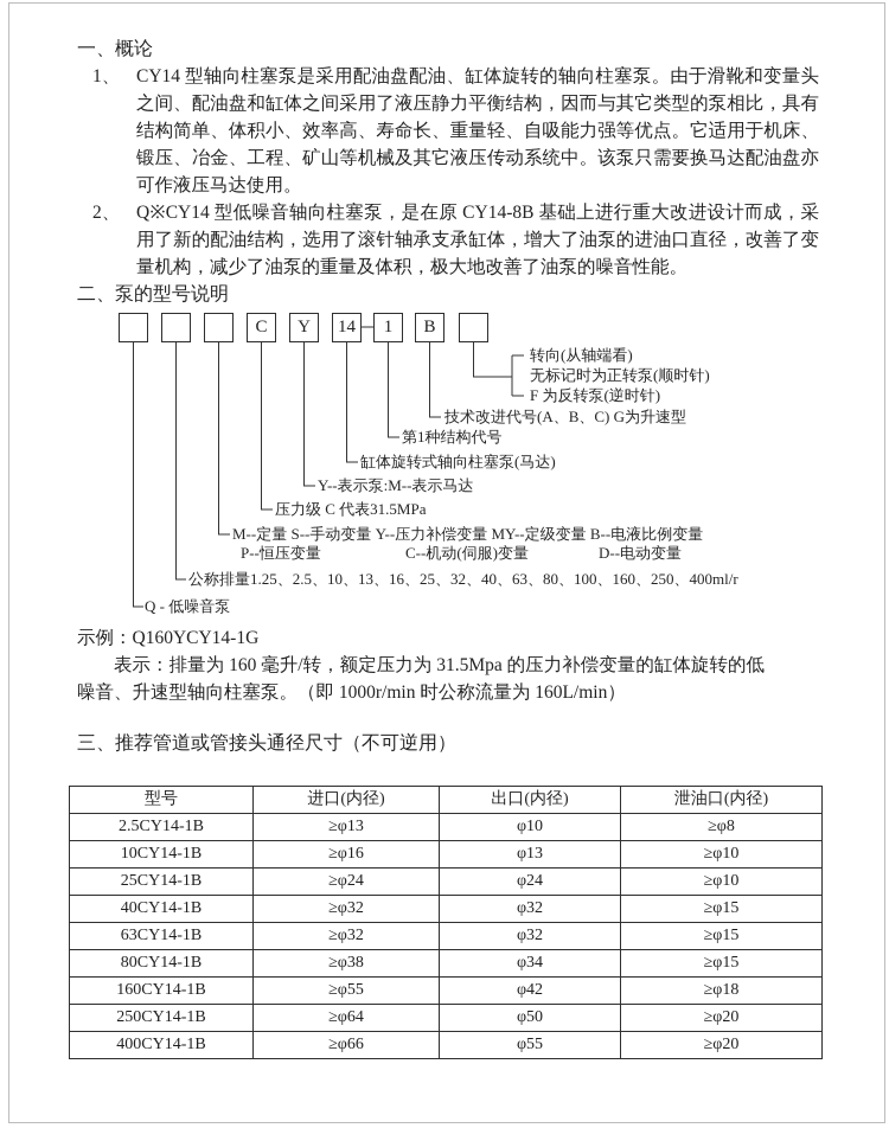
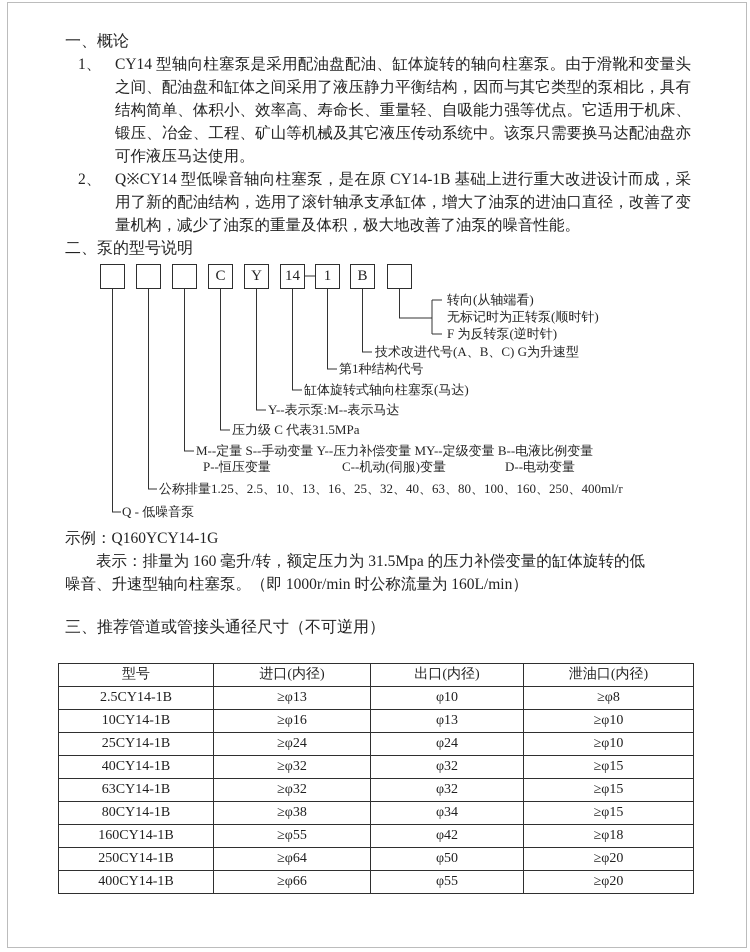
  一、概论
  1、
  CY14 型轴向柱塞泵是采用配油盘配油、缸体旋转的轴向柱塞泵。由于滑靴和变量头之间、配油盘和缸体之间采用了液压静力平衡结构，因而与其它类型的泵相比，具有结构简单、体积小、效率高、寿命长、重量轻、自吸能力强等优点。它适用于机床、锻压、冶金、工程、矿山等机械及其它液压传动系统中。该泵只需要换马达配油盘亦可作液压马达使用。
  2、
- Q※CY14 型低噪音轴向柱塞泵，是在原 CY14-8B 基础上进行重大改进设计而成，采用了新的配油结构，选用了滚针轴承支承缸体，增大了油泵的进油口直径，改善了变量机构，减少了油泵的重量及体积，极大地改善了油泵的噪音性能。
+ Q※CY14 型低噪音轴向柱塞泵，是在原 CY14-1B 基础上进行重大改进设计而成，采用了新的配油结构，选用了滚针轴承支承缸体，增大了油泵的进油口直径，改善了变量机构，减少了油泵的重量及体积，极大地改善了油泵的噪音性能。
  二、泵的型号说明
  C
  Y
  14
  1
  B
  转向(从轴端看)
  无标记时为正转泵(顺时针)
  F 为反转泵(逆时针)
  技术改进代号(A、B、C) G为升速型
  第1种结构代号
  缸体旋转式轴向柱塞泵(马达)
  Y--表示泵:M--表示马达
  压力级 C 代表31.5MPa
  M--定量 S--手动变量 Y--压力补偿变量 MY--定级变量 B--电液比例变量
  P--恒压变量
  C--机动(伺服)变量
  D--电动变量
  公称排量1.25、2.5、10、13、16、25、32、40、63、80、100、160、250、400ml/r
  Q - 低噪音泵
  示例：Q160YCY14-1G
  表示：排量为 160 毫升/转，额定压力为 31.5Mpa 的压力补偿变量的缸体旋转的低噪音、升速型轴向柱塞泵。（即 1000r/min 时公称流量为 160L/min）
  三、推荐管道或管接头通径尺寸（不可逆用）
  型号	进口(内径)	出口(内径)	泄油口(内径)
  2.5CY14-1B	≥φ13	φ10	≥φ8
  10CY14-1B	≥φ16	φ13	≥φ10
  25CY14-1B	≥φ24	φ24	≥φ10
  40CY14-1B	≥φ32	φ32	≥φ15
  63CY14-1B	≥φ32	φ32	≥φ15
  80CY14-1B	≥φ38	φ34	≥φ15
  160CY14-1B	≥φ55	φ42	≥φ18
  250CY14-1B	≥φ64	φ50	≥φ20
  400CY14-1B	≥φ66	φ55	≥φ20
